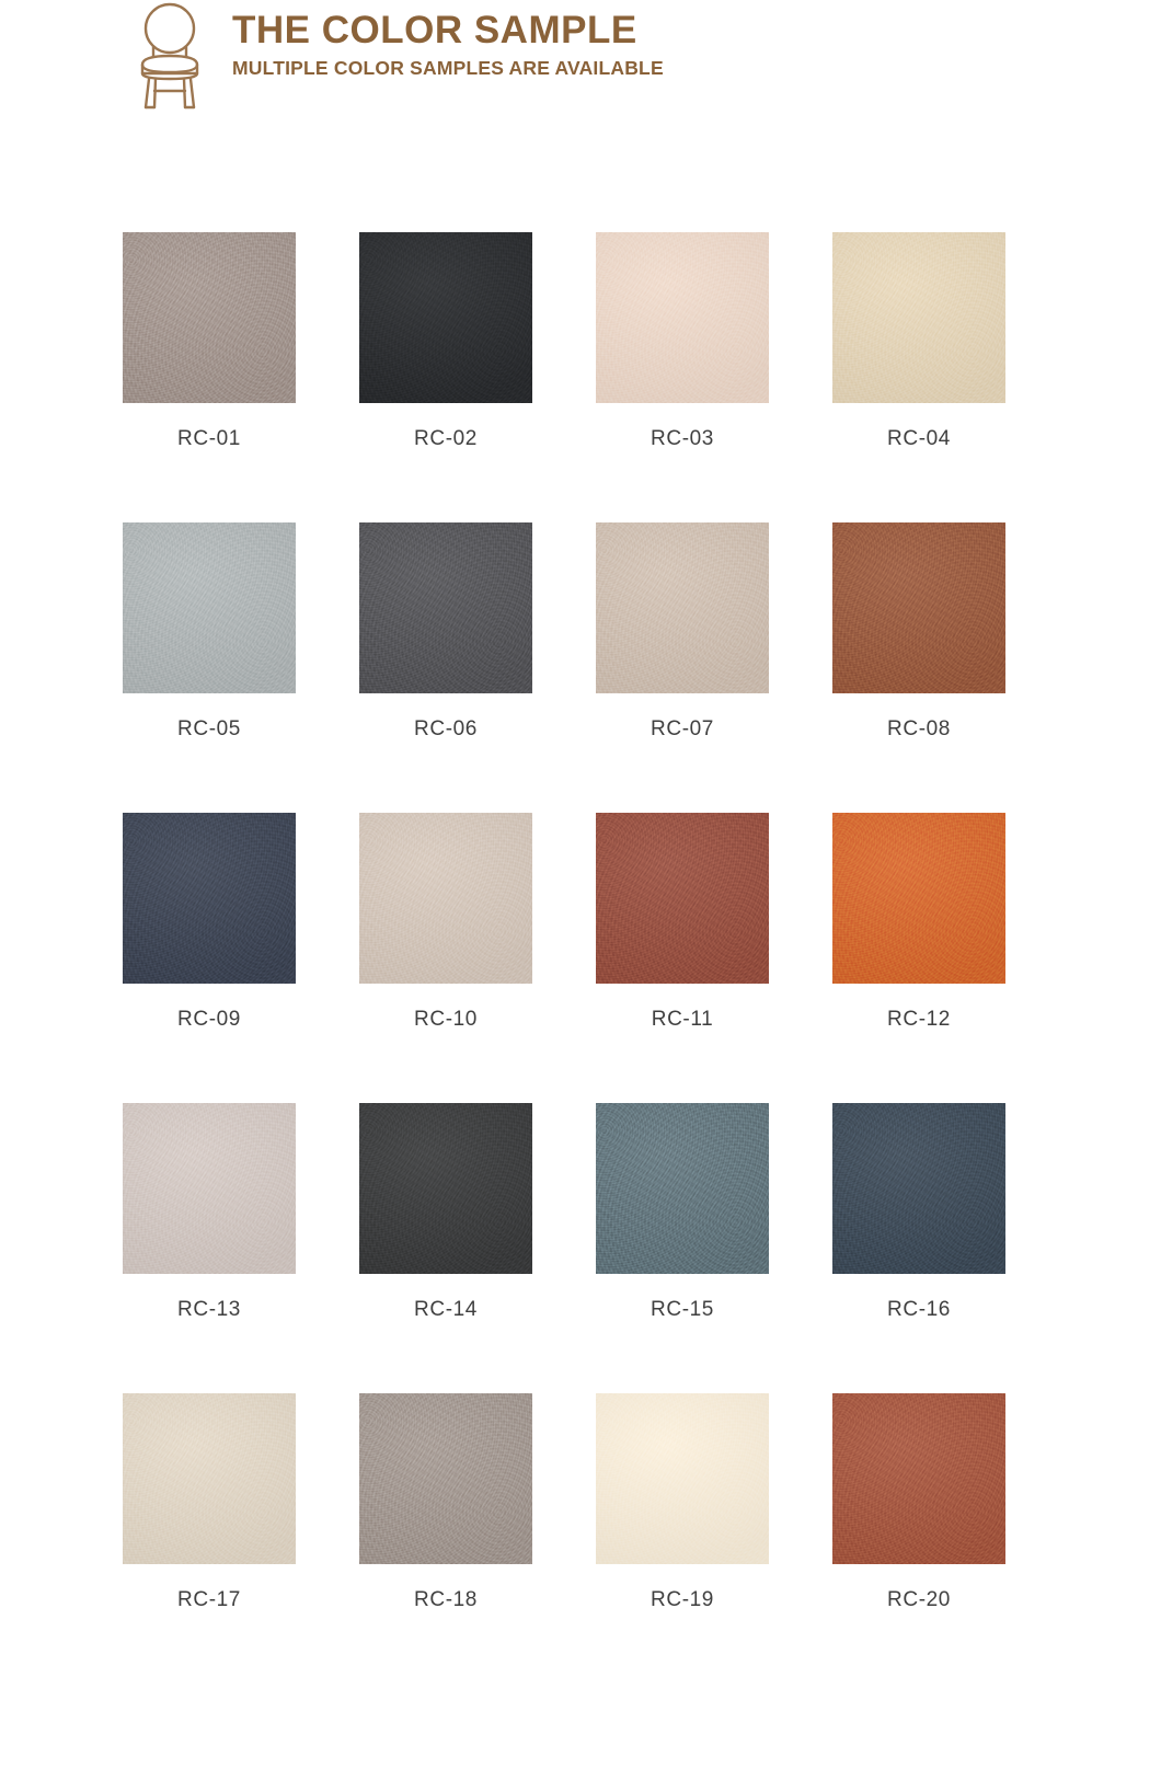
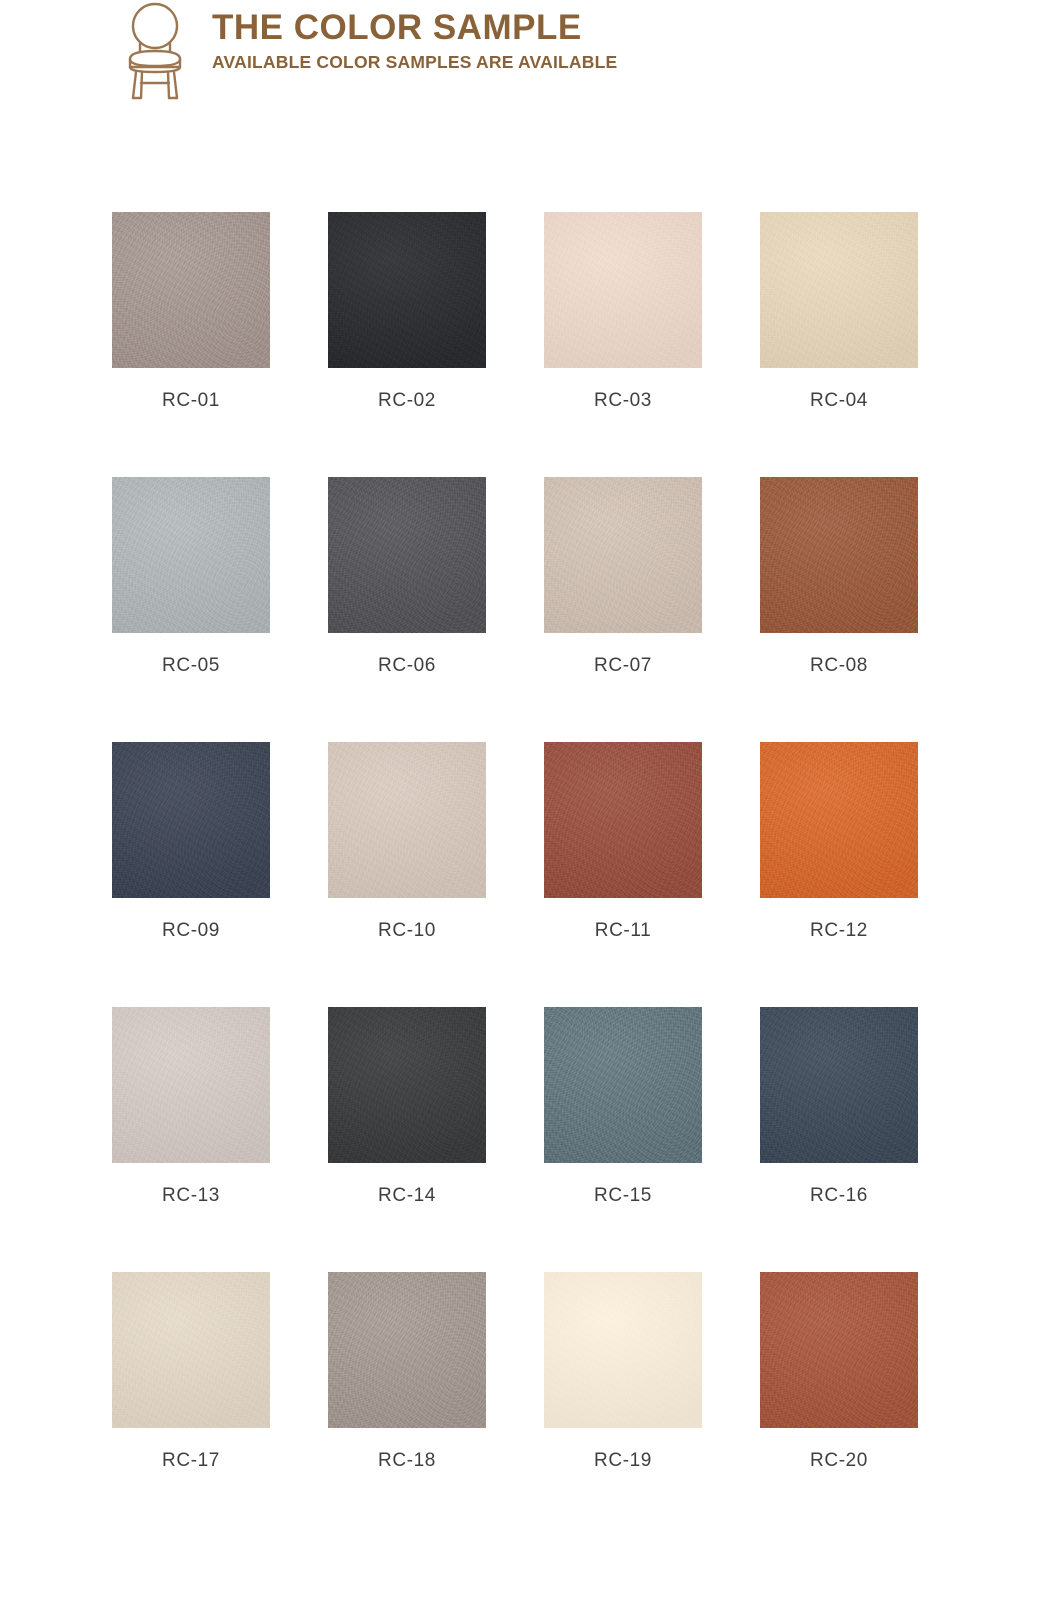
  THE COLOR SAMPLE
- MULTIPLE COLOR SAMPLES ARE AVAILABLE
+ AVAILABLE COLOR SAMPLES ARE AVAILABLE
  RC-01
  RC-02
  RC-03
  RC-04
  RC-05
  RC-06
  RC-07
  RC-08
  RC-09
  RC-10
  RC-11
  RC-12
  RC-13
  RC-14
  RC-15
  RC-16
  RC-17
  RC-18
  RC-19
  RC-20
